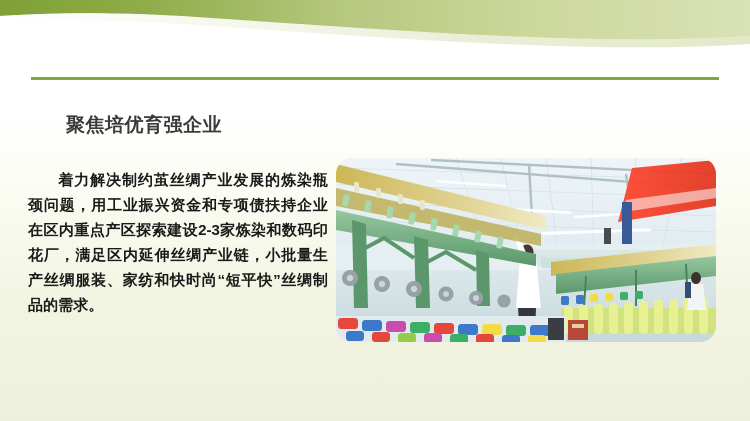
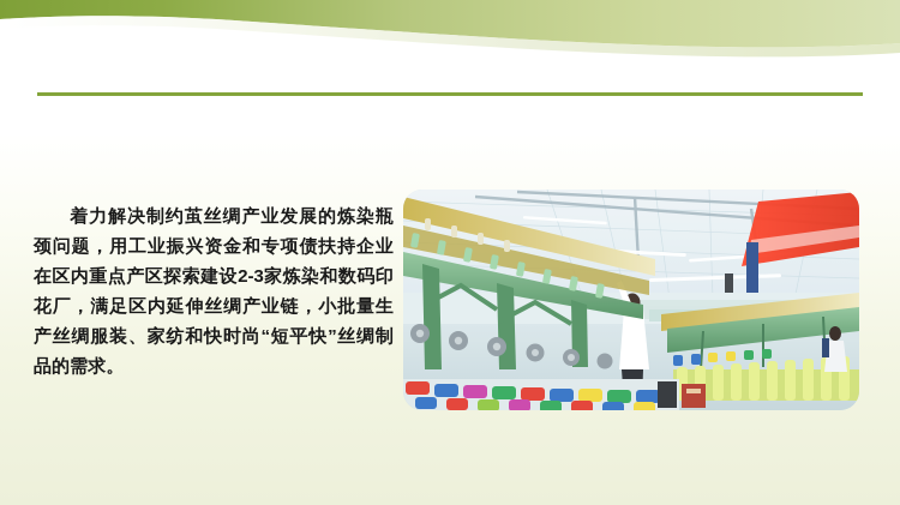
- 聚焦培优育强企业
  着力解决制约茧丝绸产业发展的炼染瓶颈问题，用工业振兴资金和专项债扶持企业在区内重点产区探索建设2-3家炼染和数码印花厂，满足区内延伸丝绸产业链，小批量生产丝绸服装、家纺和快时尚“短平快”丝绸制品的需求。
